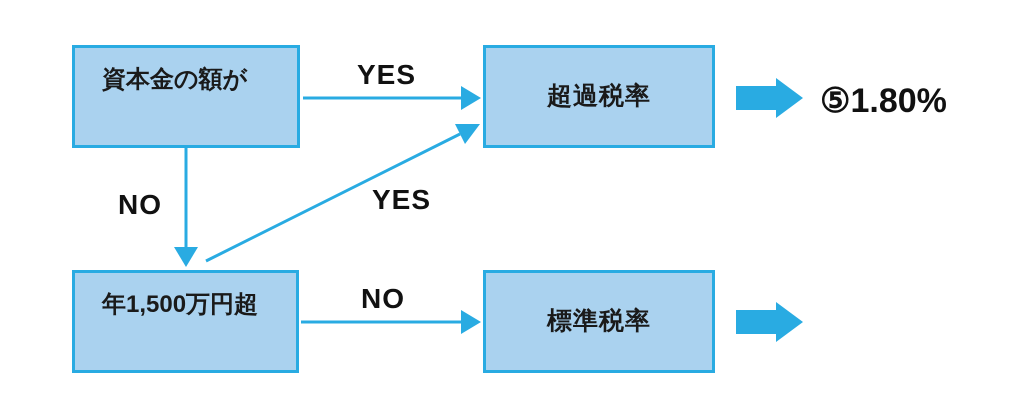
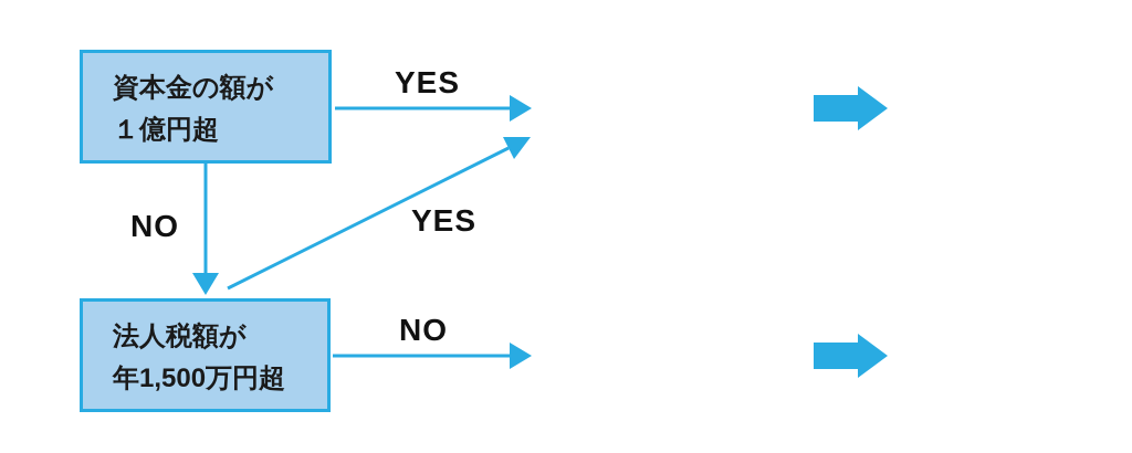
  資本金の額が
+ １億円超
+ 法人税額が
  年1,500万円超
- 超過税率
- 標準税率
  YES
  NO
  YES
  NO
- ⑤1.80%
